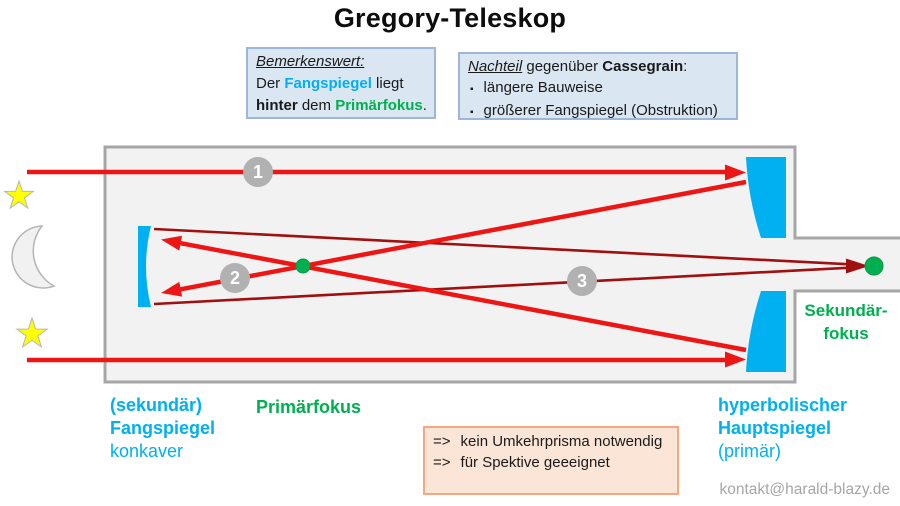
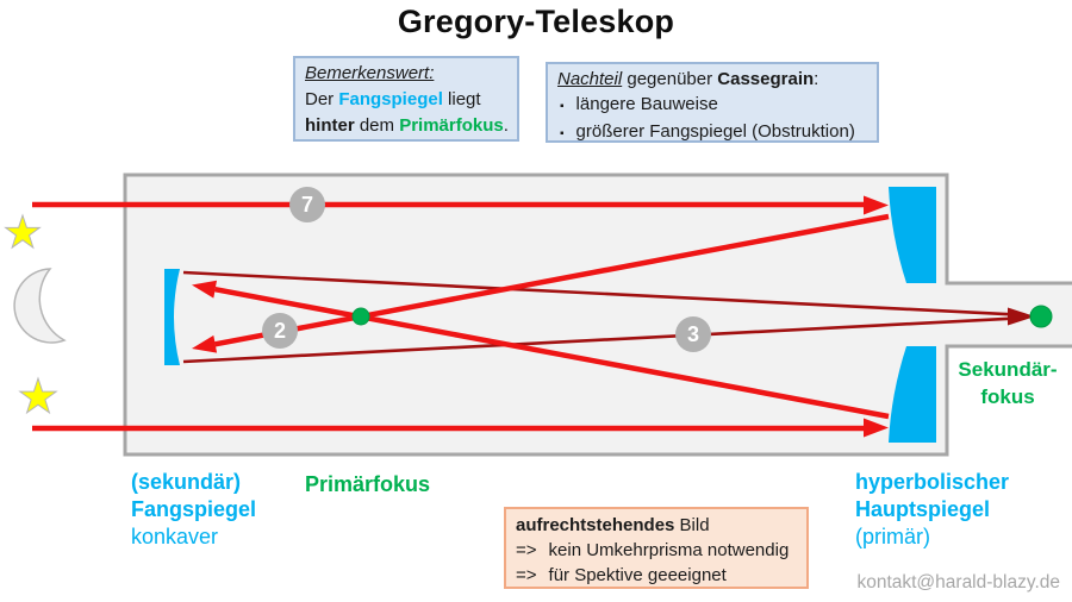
  Gregory-Teleskop
  Bemerkenswert:
  Der Fangspiegel liegt
  hinter dem Primärfokus.
  Nachteil gegenüber Cassegrain:
  ▪
  längere Bauweise
  ▪
  größerer Fangspiegel (Obstruktion)
- 1
+ 7
  2
  3
  (sekundär)
  Fangspiegel
  konkaver
  Primärfokus
  Sekundär-
  fokus
  hyperbolischer
  Hauptspiegel
  (primär)
+ aufrechtstehendes Bild
  => kein Umkehrprisma notwendig
  => für Spektive geeeignet
  kontakt@harald-blazy.de
